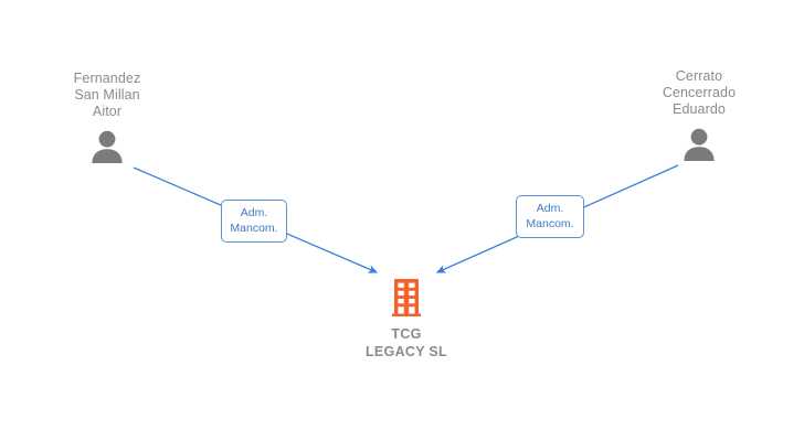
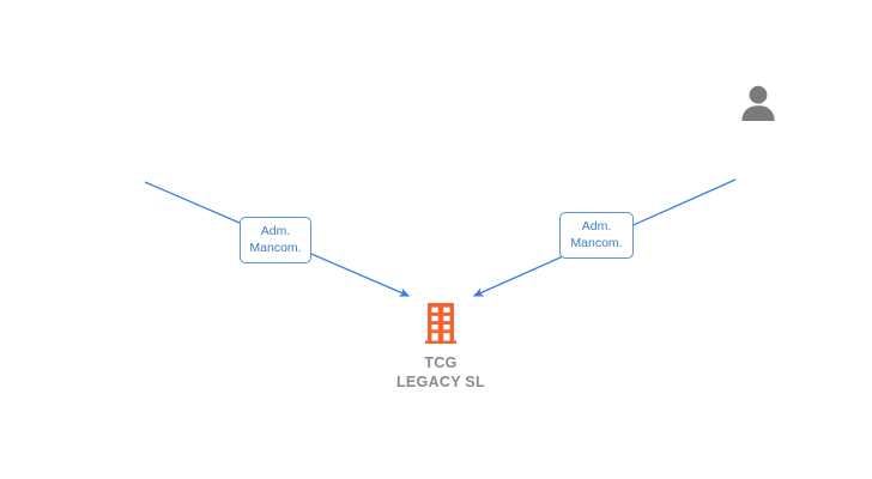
- Fernandez
- San Millan
- Aitor
- Cerrato
- Cencerrado
- Eduardo
  TCG
  LEGACY SL
  Adm.
  Mancom.
  Adm.
  Mancom.
